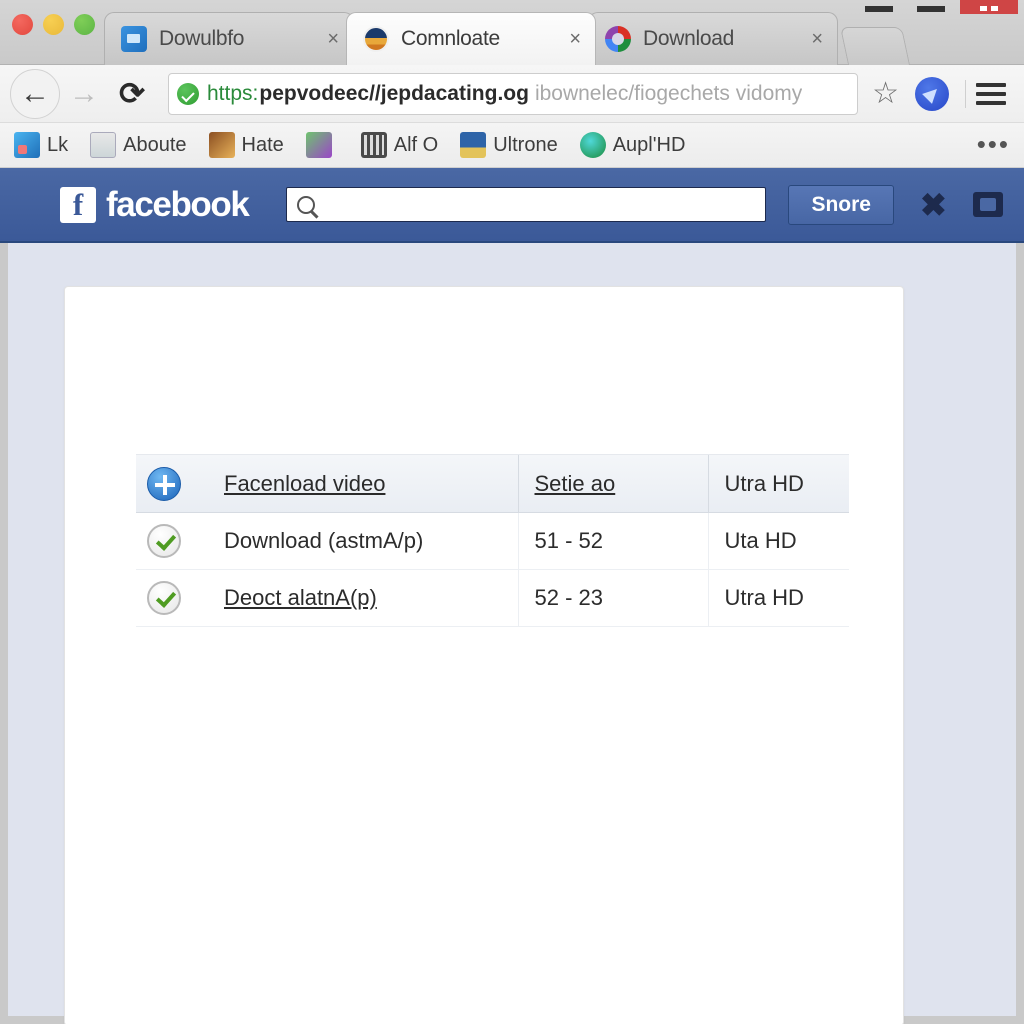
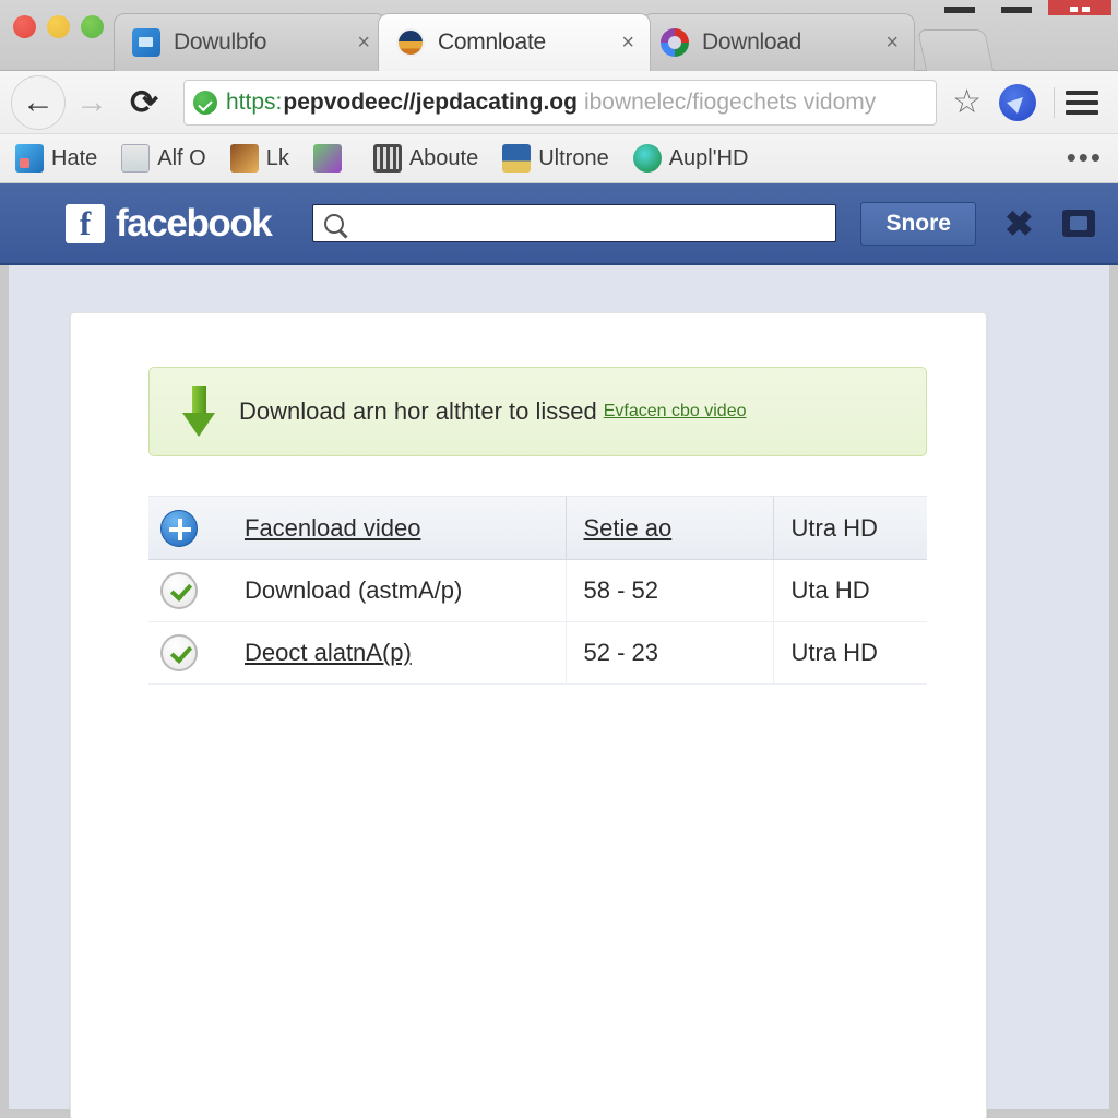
  Dowulbfo
  ×
  Comnloate
  ×
  Download
  ×
  ←
  →
  ⟳
  https:
  pepvodeec//jepdacating.og
  ibownelec/fiogechets vidomy
  ☆
- Lk
+ Hate
- Aboute
+ Alf O
- Hate
+ Lk
- Alf O
+ Aboute
  Ultrone
  Aupl'HD
  •••
  f
  facebook
  Snore
  ✖
+ Download arn hor althter to lissed
+ Evfacen cbo video
  	Facenload video	Setie ao	Utra HD
- 	Download (astmA/p)	51 - 52	Uta HD
+ 	Download (astmA/p)	58 - 52	Uta HD
  	Deoct alatnA(p)	52 - 23	Utra HD
